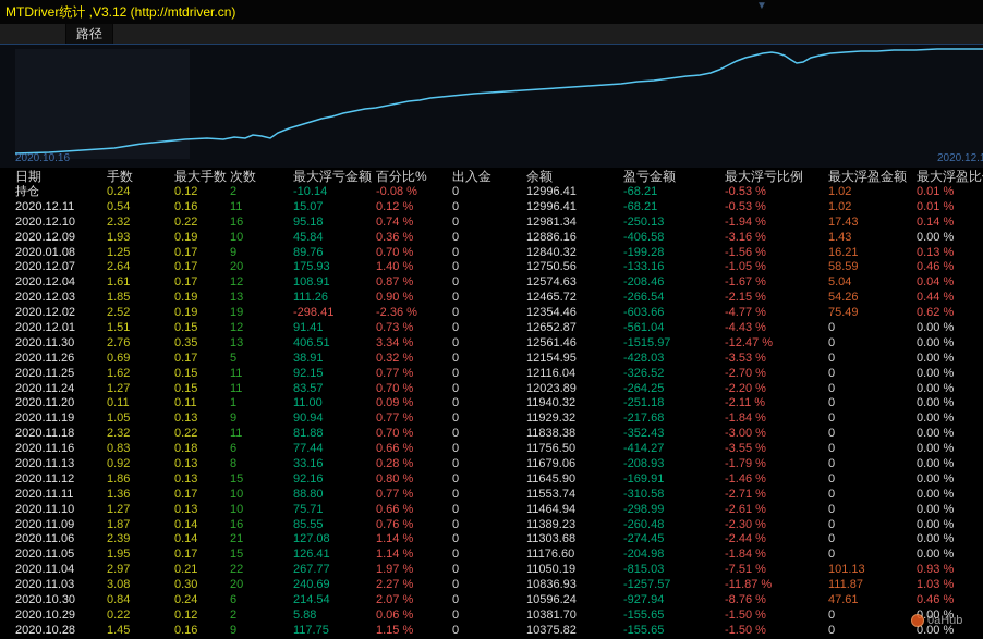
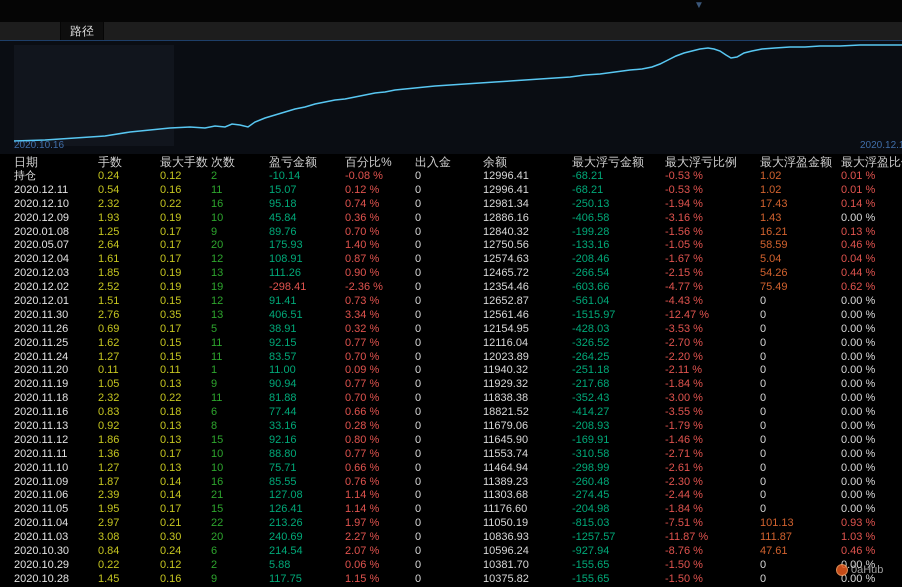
- MTDriver统计 ,V3.12 (http://mtdriver.cn)
  ▼
  路径
  2020.10.16
  2020.12.1
  日期
  手数
  最大手数
  次数
- 最大浮亏金额
+ 盈亏金额
  百分比%
  出入金
  余额
- 盈亏金额
+ 最大浮亏金额
  最大浮亏比例
  最大浮盈金额
  最大浮盈比
  持仓
  0.24
  0.12
  2
  -10.14
  -0.08 %
  0
  12996.41
  -68.21
  -0.53 %
  1.02
  0.01 %
  2020.12.11
  0.54
  0.16
  11
  15.07
  0.12 %
  0
  12996.41
  -68.21
  -0.53 %
  1.02
  0.01 %
  2020.12.10
  2.32
  0.22
  16
  95.18
  0.74 %
  0
  12981.34
  -250.13
  -1.94 %
  17.43
  0.14 %
  2020.12.09
  1.93
  0.19
  10
  45.84
  0.36 %
  0
  12886.16
  -406.58
  -3.16 %
  1.43
  0.00 %
  2020.01.08
  1.25
  0.17
  9
  89.76
  0.70 %
  0
  12840.32
  -199.28
  -1.56 %
  16.21
  0.13 %
- 2020.12.07
+ 2020.05.07
  2.64
  0.17
  20
  175.93
  1.40 %
  0
  12750.56
  -133.16
  -1.05 %
  58.59
  0.46 %
  2020.12.04
  1.61
  0.17
  12
  108.91
  0.87 %
  0
  12574.63
  -208.46
  -1.67 %
  5.04
  0.04 %
  2020.12.03
  1.85
  0.19
  13
  111.26
  0.90 %
  0
  12465.72
  -266.54
  -2.15 %
  54.26
  0.44 %
  2020.12.02
  2.52
  0.19
  19
  -298.41
  -2.36 %
  0
  12354.46
  -603.66
  -4.77 %
  75.49
  0.62 %
  2020.12.01
  1.51
  0.15
  12
  91.41
  0.73 %
  0
  12652.87
  -561.04
  -4.43 %
  0
  0.00 %
  2020.11.30
  2.76
  0.35
  13
  406.51
  3.34 %
  0
  12561.46
  -1515.97
  -12.47 %
  0
  0.00 %
  2020.11.26
  0.69
  0.17
  5
  38.91
  0.32 %
  0
  12154.95
  -428.03
  -3.53 %
  0
  0.00 %
  2020.11.25
  1.62
  0.15
  11
  92.15
  0.77 %
  0
  12116.04
  -326.52
  -2.70 %
  0
  0.00 %
  2020.11.24
  1.27
  0.15
  11
  83.57
  0.70 %
  0
  12023.89
  -264.25
  -2.20 %
  0
  0.00 %
  2020.11.20
  0.11
  0.11
  1
  11.00
  0.09 %
  0
  11940.32
  -251.18
  -2.11 %
  0
  0.00 %
  2020.11.19
  1.05
  0.13
  9
  90.94
  0.77 %
  0
  11929.32
  -217.68
  -1.84 %
  0
  0.00 %
  2020.11.18
  2.32
  0.22
  11
  81.88
  0.70 %
  0
  11838.38
  -352.43
  -3.00 %
  0
  0.00 %
  2020.11.16
  0.83
  0.18
  6
  77.44
  0.66 %
  0
- 11756.50
+ 18821.52
  -414.27
  -3.55 %
  0
  0.00 %
  2020.11.13
  0.92
  0.13
  8
  33.16
  0.28 %
  0
  11679.06
  -208.93
  -1.79 %
  0
  0.00 %
  2020.11.12
  1.86
  0.13
  15
  92.16
  0.80 %
  0
  11645.90
  -169.91
  -1.46 %
  0
  0.00 %
  2020.11.11
  1.36
  0.17
  10
  88.80
  0.77 %
  0
  11553.74
  -310.58
  -2.71 %
  0
  0.00 %
  2020.11.10
  1.27
  0.13
  10
  75.71
  0.66 %
  0
  11464.94
  -298.99
  -2.61 %
  0
  0.00 %
  2020.11.09
  1.87
  0.14
  16
  85.55
  0.76 %
  0
  11389.23
  -260.48
  -2.30 %
  0
  0.00 %
  2020.11.06
  2.39
  0.14
  21
  127.08
  1.14 %
  0
  11303.68
  -274.45
  -2.44 %
  0
  0.00 %
  2020.11.05
  1.95
  0.17
  15
  126.41
  1.14 %
  0
  11176.60
  -204.98
  -1.84 %
  0
  0.00 %
  2020.11.04
  2.97
  0.21
  22
- 267.77
+ 213.26
  1.97 %
  0
  11050.19
  -815.03
  -7.51 %
  101.13
  0.93 %
  2020.11.03
  3.08
  0.30
  20
  240.69
  2.27 %
  0
  10836.93
  -1257.57
  -11.87 %
  111.87
  1.03 %
  2020.10.30
  0.84
  0.24
  6
  214.54
  2.07 %
  0
  10596.24
  -927.94
  -8.76 %
  47.61
  0.46 %
  2020.10.29
  0.22
  0.12
  2
  5.88
  0.06 %
  0
  10381.70
  -155.65
  -1.50 %
  0
  0.00 %
  2020.10.28
  1.45
  0.16
  9
  117.75
  1.15 %
  0
  10375.82
  -155.65
  -1.50 %
  0
  0.00 %
  0aHub
